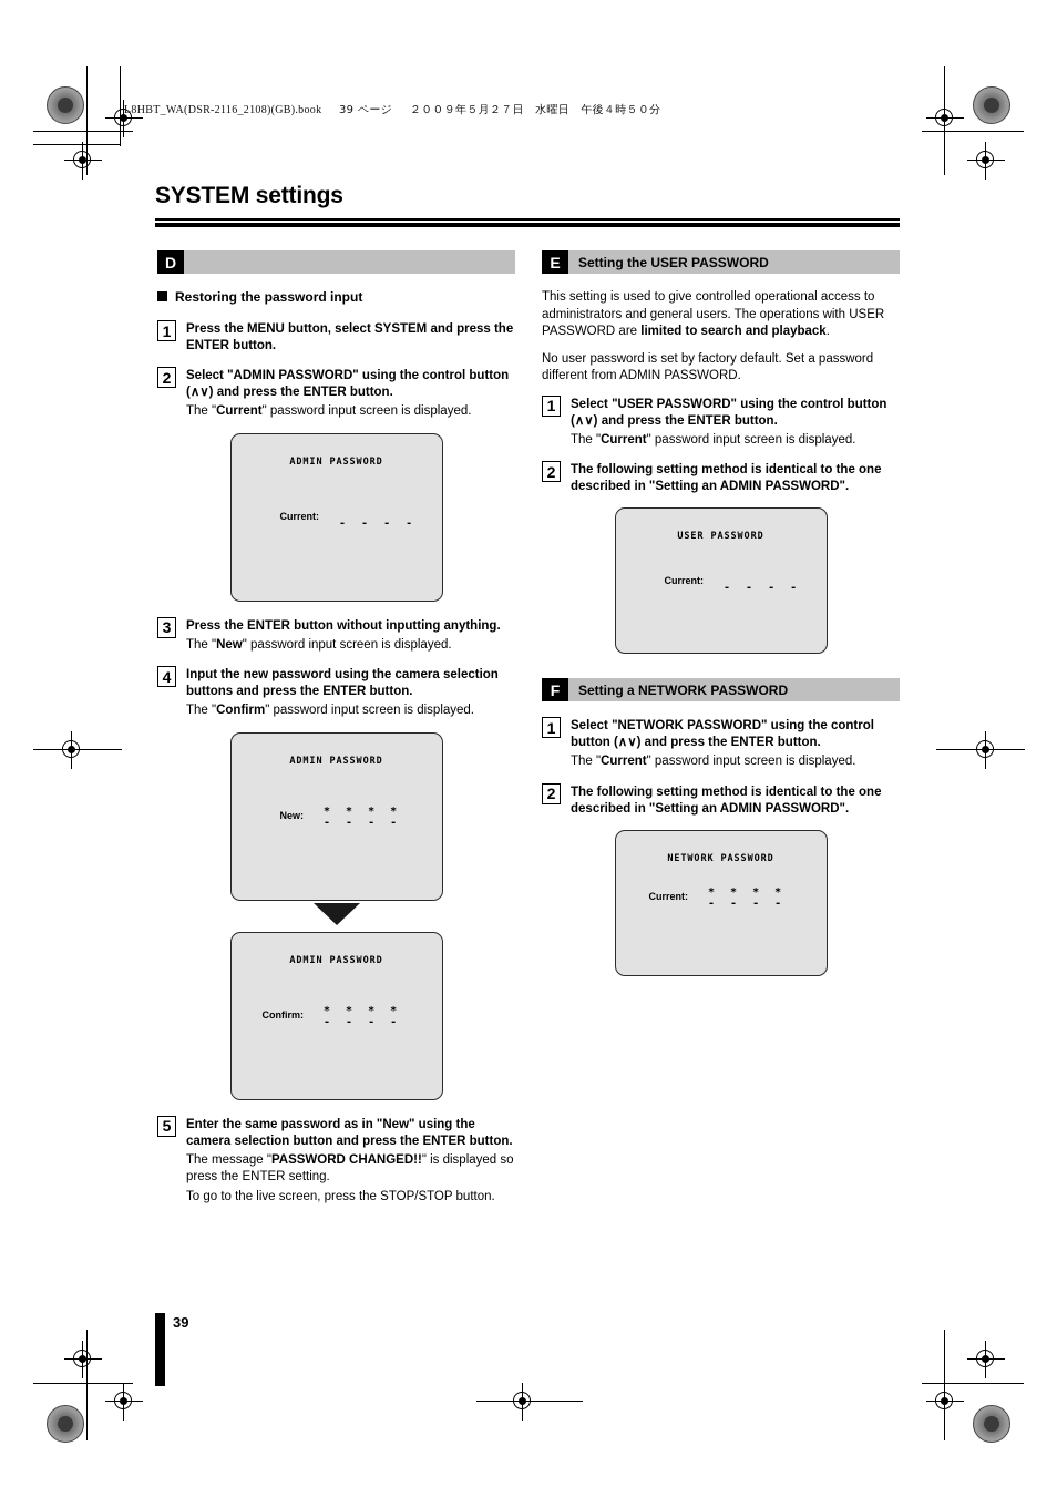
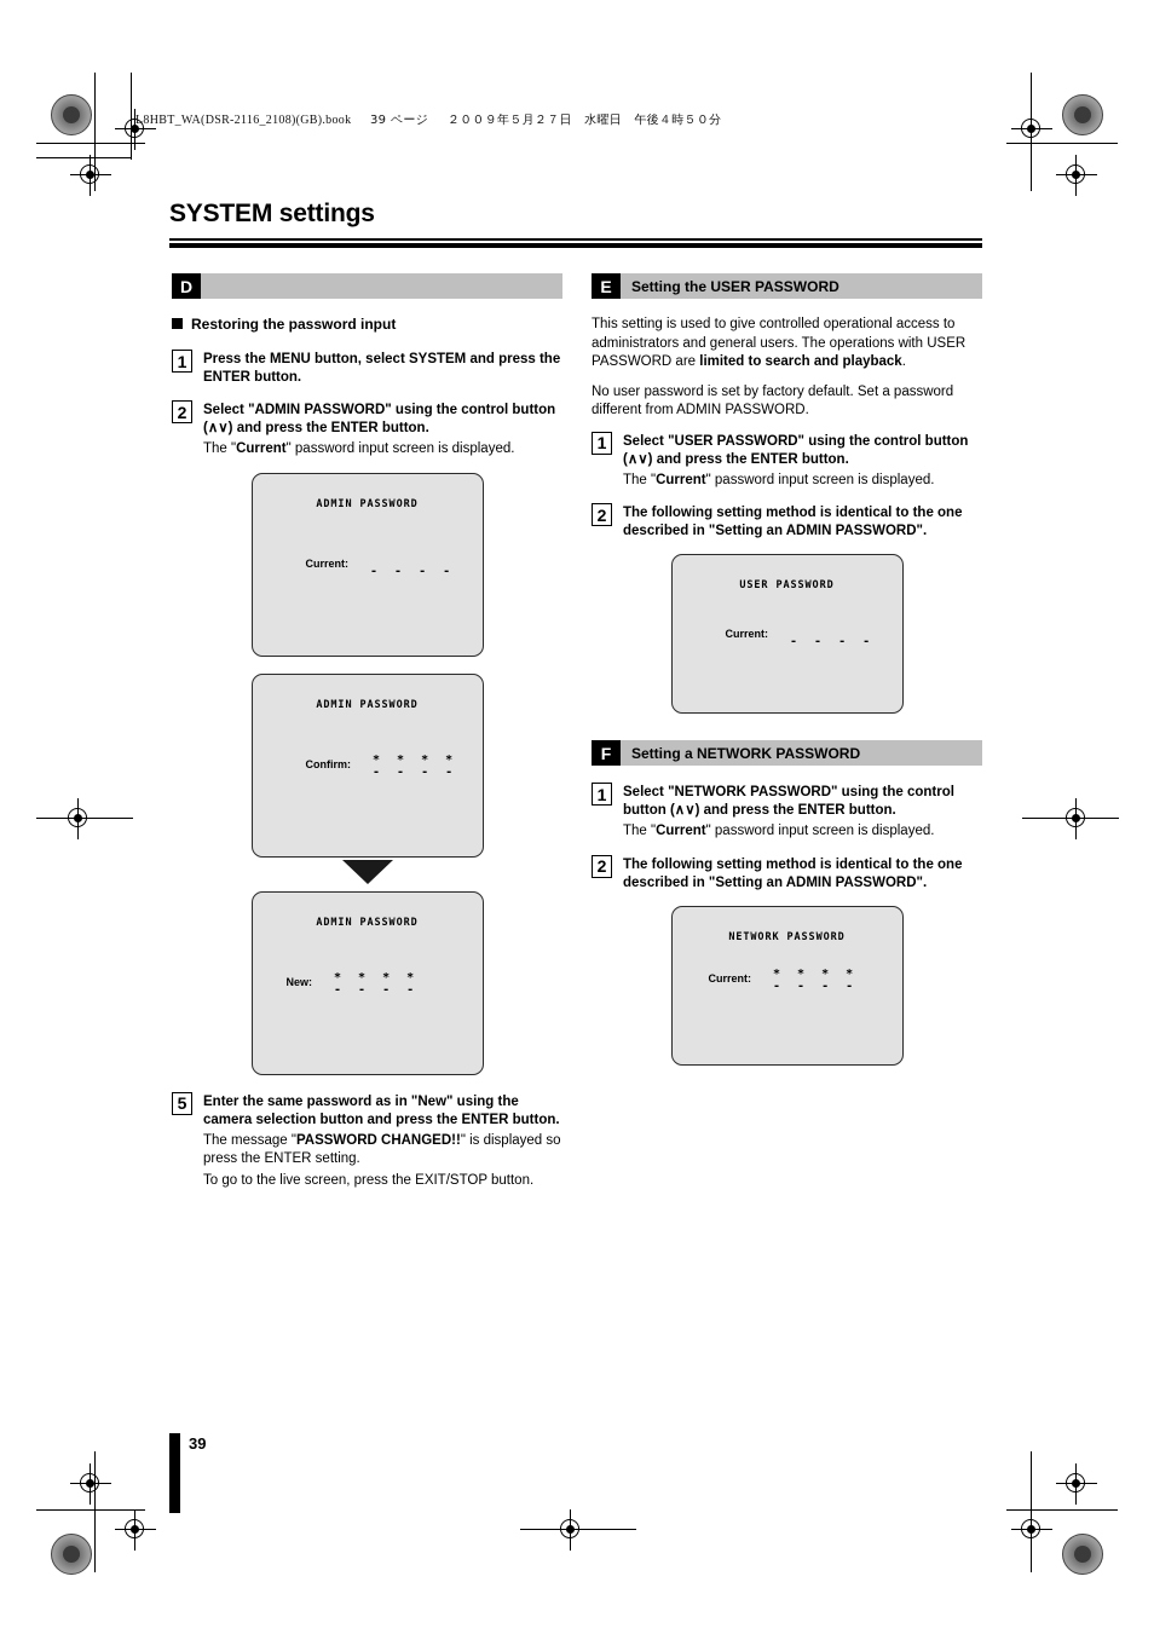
  L8HBT_WA(DSR-2116_2108)(GB).book 39 ページ ２００９年５月２７日 水曜日 午後４時５０分
  SYSTEM settings
  D
  Restoring the password input
  1
  Press the MENU button, select SYSTEM and press the ENTER button.
  2
  Select "ADMIN PASSWORD" using the control button (∧∨) and press the ENTER button.
  The "Current" password input screen is displayed.
  ADMIN PASSWORD
  Current:
  - - - -
- 3
- Press the ENTER button without inputting anything.
- The "New" password input screen is displayed.
- 4
- Input the new password using the camera selection buttons and press the ENTER button.
- The "Confirm" password input screen is displayed.
  ADMIN PASSWORD
- New:
+ Confirm:
  * * * *
  - - - -
  ADMIN PASSWORD
- Confirm:
+ New:
  * * * *
  - - - -
  5
  Enter the same password as in "New" using the camera selection button and press the ENTER button.
  The message "PASSWORD CHANGED!!" is displayed so press the ENTER setting.
- To go to the live screen, press the STOP/STOP button.
+ To go to the live screen, press the EXIT/STOP button.
  E
  Setting the USER PASSWORD
  This setting is used to give controlled operational access to administrators and general users. The operations with USER PASSWORD are limited to search and playback.
  No user password is set by factory default. Set a password different from ADMIN PASSWORD.
  1
  Select "USER PASSWORD" using the control button (∧∨) and press the ENTER button.
  The "Current" password input screen is displayed.
  2
  The following setting method is identical to the one described in "Setting an ADMIN PASSWORD".
  USER PASSWORD
  Current:
  - - - -
  F
  Setting a NETWORK PASSWORD
  1
  Select "NETWORK PASSWORD" using the control button (∧∨) and press the ENTER button.
  The "Current" password input screen is displayed.
  2
  The following setting method is identical to the one described in "Setting an ADMIN PASSWORD".
  NETWORK PASSWORD
  Current:
  * * * *
  - - - -
  39
